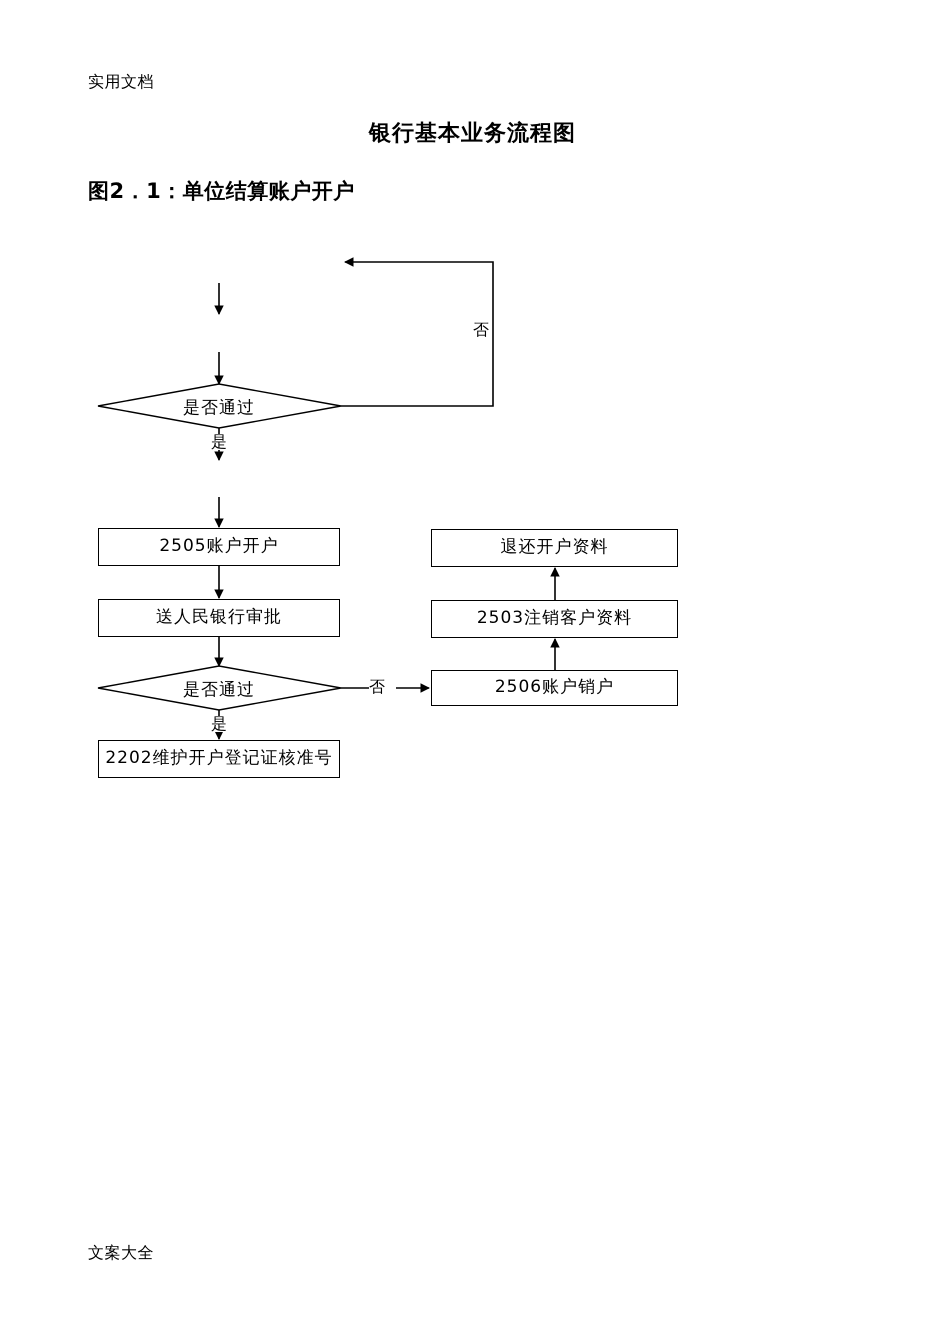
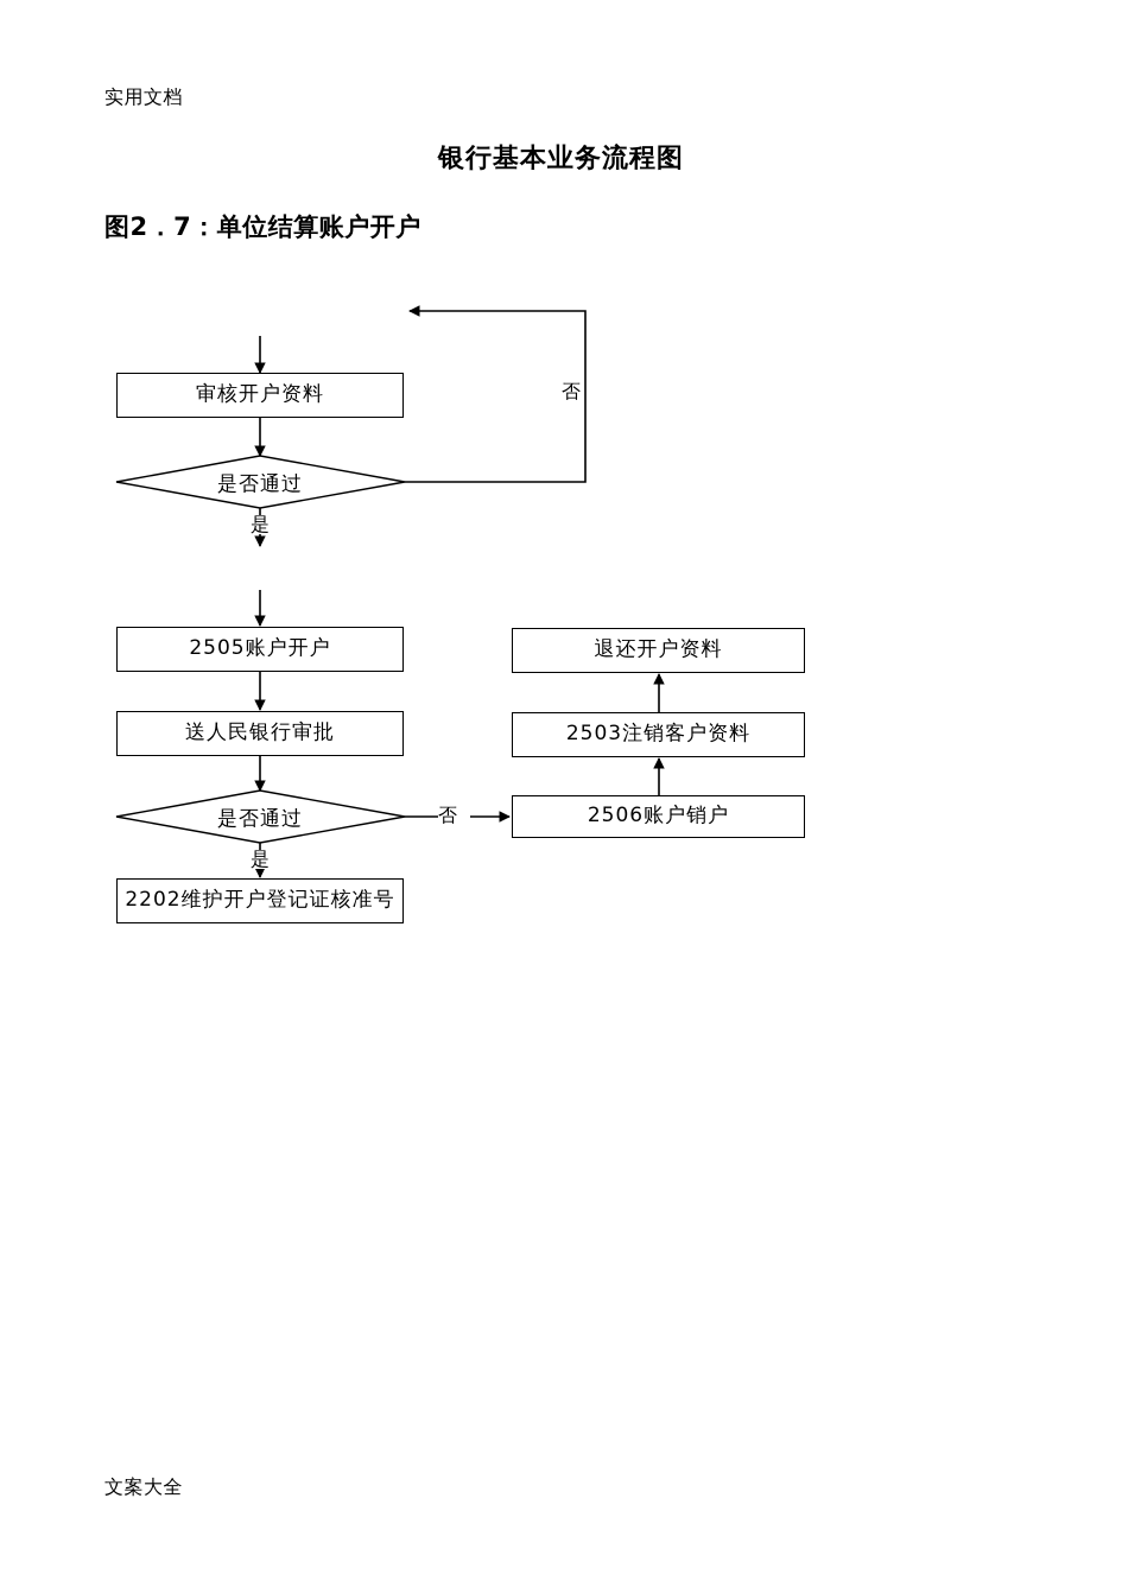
  实用文档
  银行基本业务流程图
- 图2．1：单位结算账户开户
+ 图2．7：单位结算账户开户
+ 审核开户资料
  2505账户开户
  送人民银行审批
  2202维护开户登记证核准号
  2506账户销户
  2503注销客户资料
  退还开户资料
  是否通过
  是否通过
  是
  否
  是
  否
  文案大全
